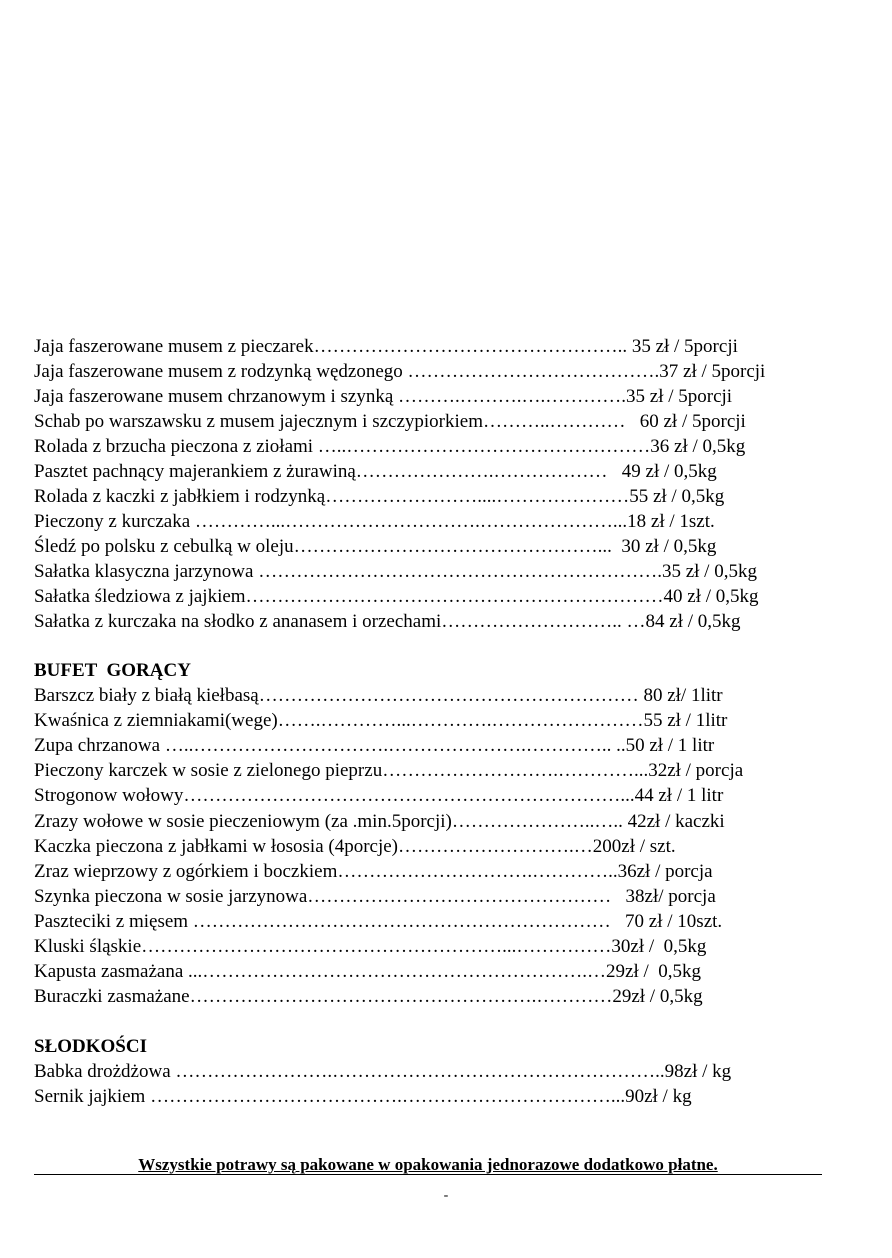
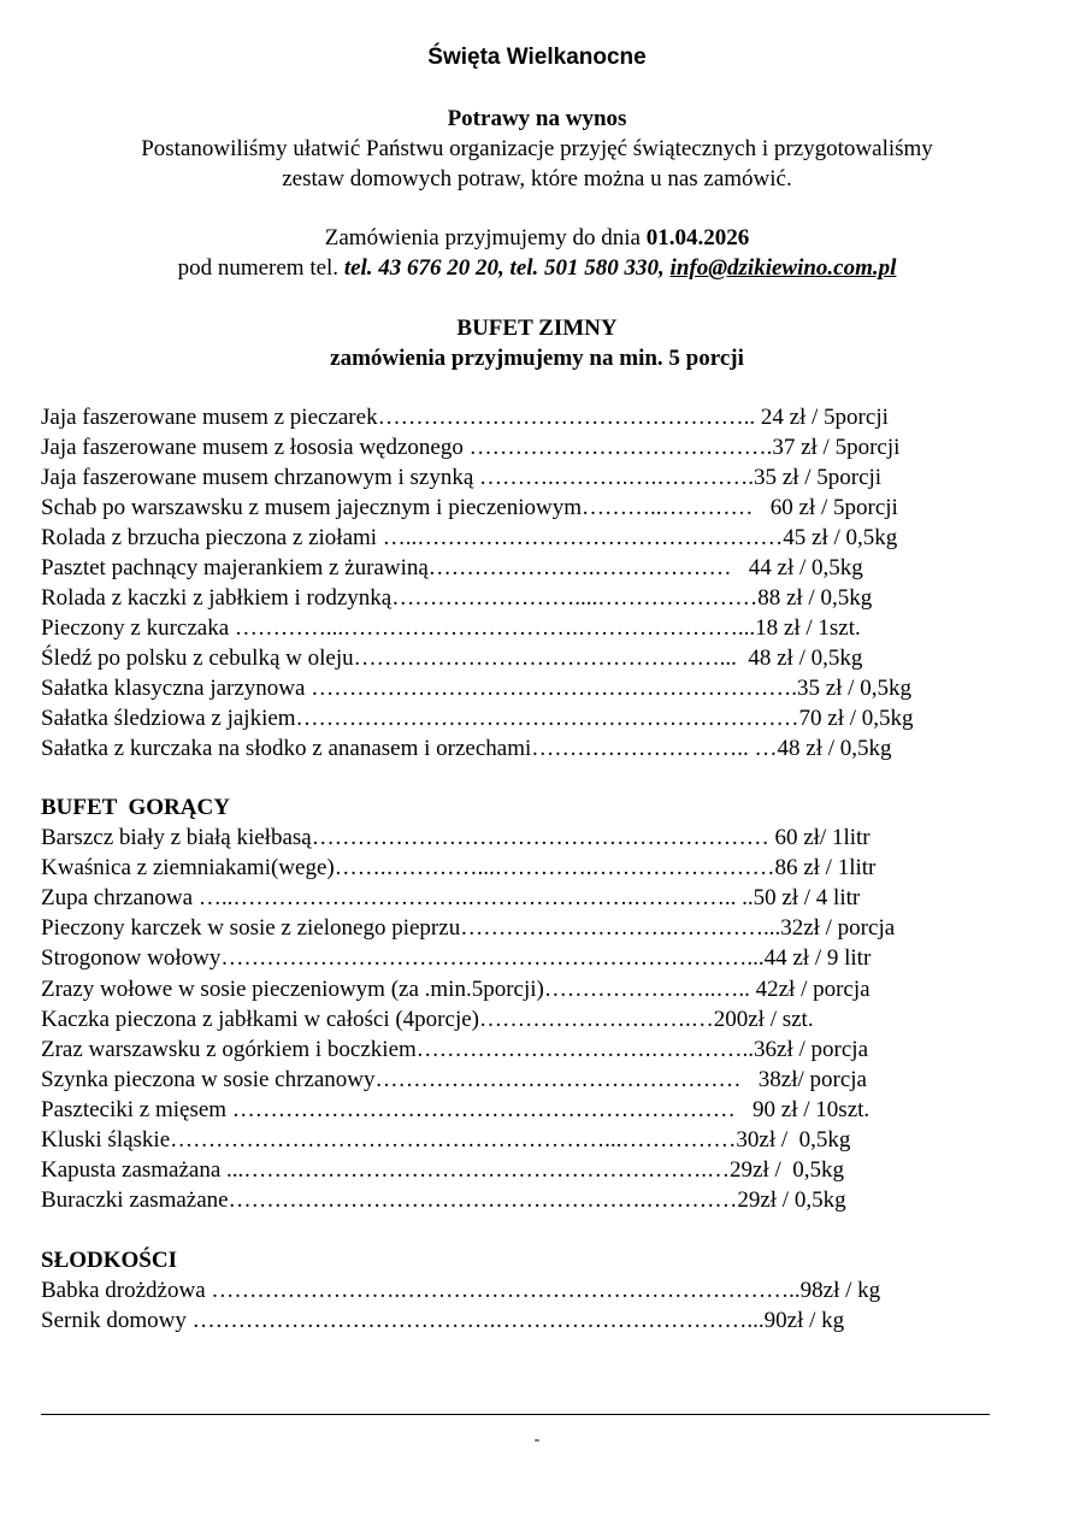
+ Święta Wielkanocne
+ Potrawy na wynos
+ Postanowiliśmy ułatwić Państwu organizacje przyjęć świątecznych i przygotowaliśmy
+ zestaw domowych potraw, które można u nas zamówić.
+ Zamówienia przyjmujemy do dnia 01.04.2026
+ pod numerem tel. tel. 43 676 20 20, tel. 501 580 330, info@dzikiewino.com.pl
+ BUFET ZIMNY
+ zamówienia przyjmujemy na min. 5 porcji
- Jaja faszerowane musem z pieczarek………………………………………….. 35 zł / 5porcji
+ Jaja faszerowane musem z pieczarek………………………………………….. 24 zł / 5porcji
- Jaja faszerowane musem z rodzynką wędzonego ………………………………….37 zł / 5porcji
+ Jaja faszerowane musem z łososia wędzonego ………………………………….37 zł / 5porcji
  Jaja faszerowane musem chrzanowym i szynką ……….……….….………….35 zł / 5porcji
- Schab po warszawsku z musem jajecznym i szczypiorkiem………..………… 60 zł / 5porcji
+ Schab po warszawsku z musem jajecznym i pieczeniowym………..………… 60 zł / 5porcji
- Rolada z brzucha pieczona z ziołami …..…………………………………………36 zł / 0,5kg
+ Rolada z brzucha pieczona z ziołami …..…………………………………………45 zł / 0,5kg
- Pasztet pachnący majerankiem z żurawiną………………….……………… 49 zł / 0,5kg
+ Pasztet pachnący majerankiem z żurawiną………………….……………… 44 zł / 0,5kg
- Rolada z kaczki z jabłkiem i rodzynką……………………....…………………55 zł / 0,5kg
+ Rolada z kaczki z jabłkiem i rodzynką……………………....…………………88 zł / 0,5kg
  Pieczony z kurczaka …………...………………………….…………………...18 zł / 1szt.
- Śledź po polsku z cebulką w oleju…………………………………………... 30 zł / 0,5kg
+ Śledź po polsku z cebulką w oleju…………………………………………... 48 zł / 0,5kg
  Sałatka klasyczna jarzynowa ……………………………………………………….35 zł / 0,5kg
- Sałatka śledziowa z jajkiem…………………………………………………………40 zł / 0,5kg
+ Sałatka śledziowa z jajkiem…………………………………………………………70 zł / 0,5kg
- Sałatka z kurczaka na słodko z ananasem i orzechami……………………….. …84 zł / 0,5kg
+ Sałatka z kurczaka na słodko z ananasem i orzechami……………………….. …48 zł / 0,5kg
  BUFET GORĄCY
- Barszcz biały z białą kiełbasą…………………………………………………… 80 zł/ 1litr
+ Barszcz biały z białą kiełbasą…………………………………………………… 60 zł/ 1litr
- Kwaśnica z ziemniakami(wege)…….…………...………….……………………55 zł / 1litr
+ Kwaśnica z ziemniakami(wege)…….…………...………….……………………86 zł / 1litr
- Zupa chrzanowa …..………………………….………………….………….. ..50 zł / 1 litr
+ Zupa chrzanowa …..………………………….………………….………….. ..50 zł / 4 litr
  Pieczony karczek w sosie z zielonego pieprzu……………………….…………...32zł / porcja
- Strogonow wołowy……………………………………………………………...44 zł / 1 litr
+ Strogonow wołowy……………………………………………………………...44 zł / 9 litr
- Zrazy wołowe w sosie pieczeniowym (za .min.5porcji)…………………..….. 42zł / kaczki
+ Zrazy wołowe w sosie pieczeniowym (za .min.5porcji)…………………..….. 42zł / porcja
- Kaczka pieczona z jabłkami w łososia (4porcje)……………………….…200zł / szt.
+ Kaczka pieczona z jabłkami w całości (4porcje)……………………….…200zł / szt.
- Zraz wieprzowy z ogórkiem i boczkiem………………………….…………..36zł / porcja
+ Zraz warszawsku z ogórkiem i boczkiem………………………….…………..36zł / porcja
- Szynka pieczona w sosie jarzynowa………………………………………… 38zł/ porcja
+ Szynka pieczona w sosie chrzanowy………………………………………… 38zł/ porcja
- Paszteciki z mięsem ………………………………………………………… 70 zł / 10szt.
+ Paszteciki z mięsem ………………………………………………………… 90 zł / 10szt.
  Kluski śląskie…………………………………………………...……………30zł / 0,5kg
  Kapusta zasmażana ...…………………………………………………….…29zł / 0,5kg
  Buraczki zasmażane……………………………………………….…………29zł / 0,5kg
  SŁODKOŚCI
  Babka drożdżowa …………………….……………………………………………..98zł / kg
- Sernik jajkiem ………………………………….……………………………...90zł / kg
+ Sernik domowy ………………………………….……………………………...90zł / kg
- Wszystkie potrawy są pakowane w opakowania jednorazowe dodatkowo płatne.
  -
